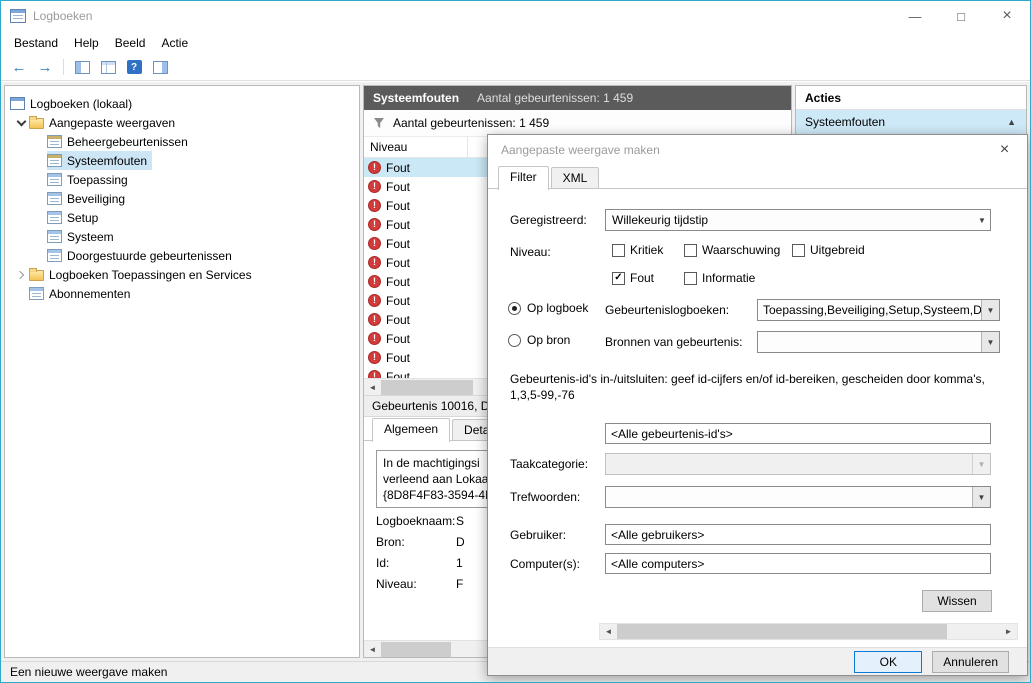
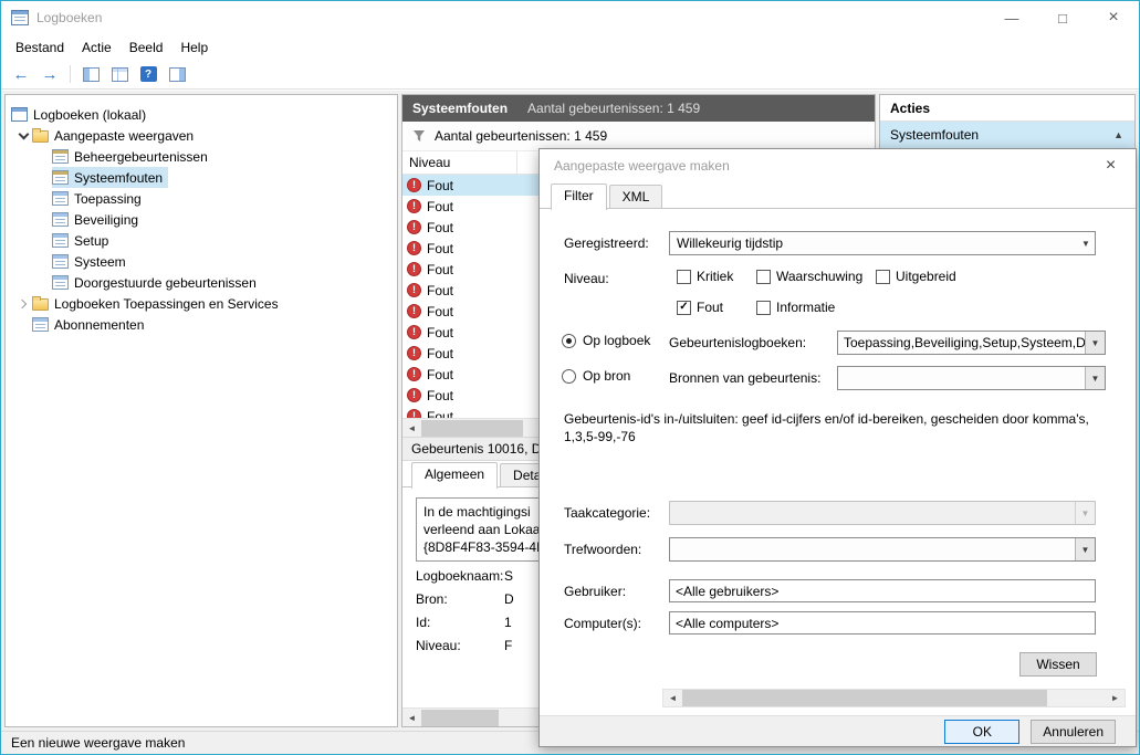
  Logboeken
  —
  □
  ×
  Bestand
- Help
+ Actie
  Beeld
- Actie
+ Help
  ←
  →
  ?
  Logboeken (lokaal)
  Aangepaste weergaven
  Beheergebeurtenissen
  Systeemfouten
  Toepassing
  Beveiliging
  Setup
  Systeem
  Doorgestuurde gebeurtenissen
  Logboeken Toepassingen en Services
  Abonnementen
  Systeemfouten
  Aantal gebeurtenissen: 1 459
  Aantal gebeurtenissen: 1 459
  Niveau
  !
  Fout
  !
  Fout
  !
  Fout
  !
  Fout
  !
  Fout
  !
  Fout
  !
  Fout
  !
  Fout
  !
  Fout
  !
  Fout
  !
  Fout
  !
  Fout
  ◄
  Gebeurtenis 10016, D
  Algemeen
  In de machtigingsi
  verleend aan Lokaa
  {8D8F4F83-3594-4
  Logboeknaam:
  S
  Bron:
  D
  Id:
  1
  Niveau:
  F
  ◄
  Acties
  Systeemfouten
  ▲
  Een nieuwe weergave maken
  Aangepaste weergave maken
  ×
  Filter
  XML
  Geregistreerd:
  Willekeurig tijdstip
  ▼
  Niveau:
  Kritiek
  Waarschuwing
  Uitgebreid
  ✓
  Fout
  Informatie
  Op logboek
  Gebeurtenislogboeken:
  Toepassing,Beveiliging,Setup,Systeem,D
  ▼
  Op bron
  Bronnen van gebeurtenis:
  ▼
  Gebeurtenis-id's in-/uitsluiten: geef id-cijfers en/of id-bereiken, gescheiden door komma's,
  1,3,5-99,-76
- <Alle gebeurtenis-id's>
  Taakcategorie:
  ▼
  Trefwoorden:
  ▼
  Gebruiker:
  <Alle gebruikers>
  Computer(s):
  <Alle computers>
  Wissen
  ◄
  ►
  OK
  Annuleren
